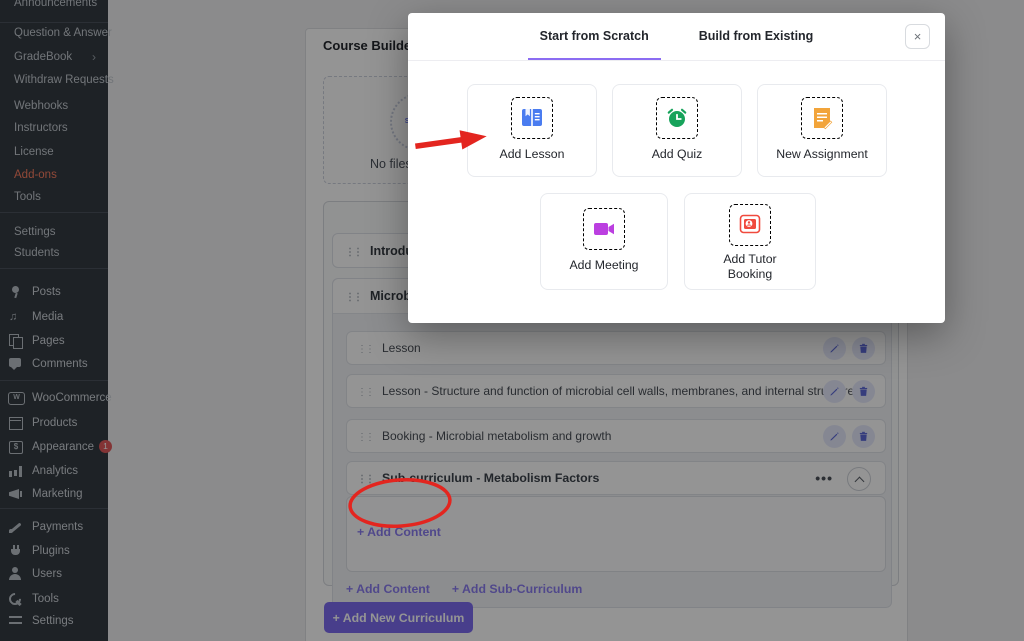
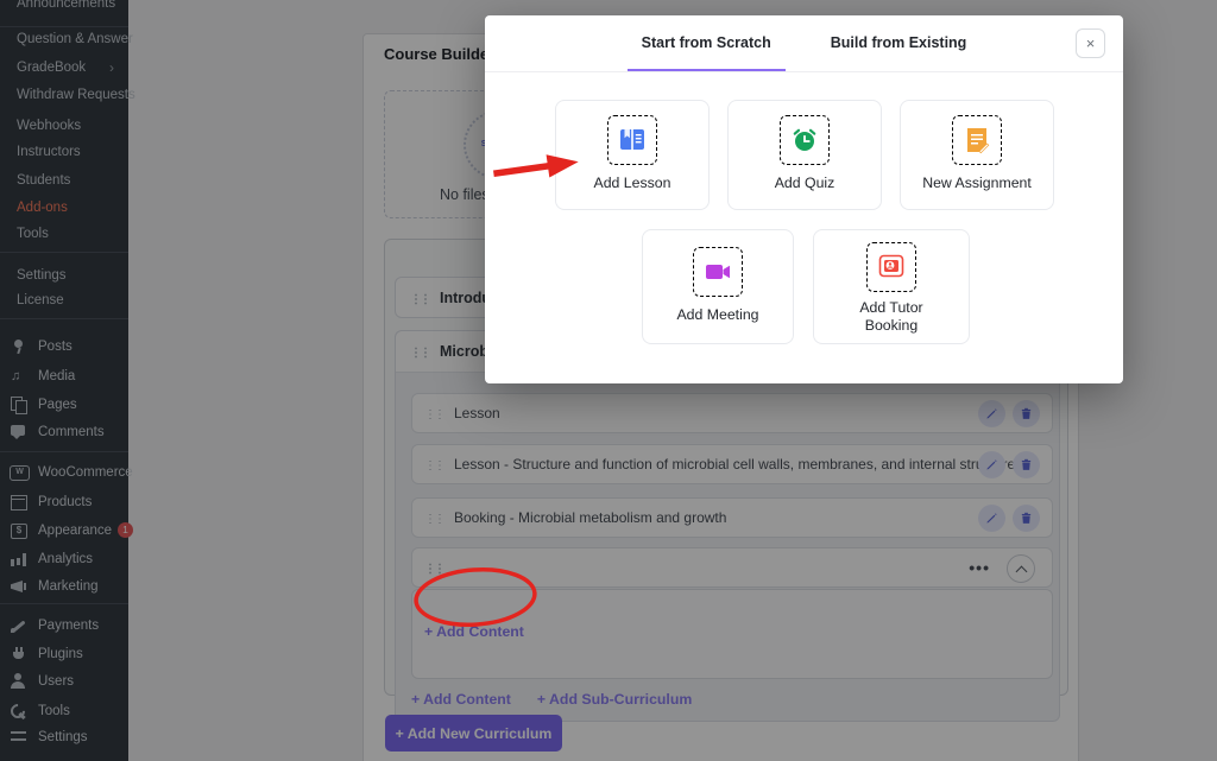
  Announcements
  Question & Answe
  GradeBook
  ›
  Withdraw Reques
  Webhooks
  Instructors
- License
+ Students
  Add-ons
  Tools
  Settings
- Students
+ License
  Posts
  Media
  Pages
  Comments
  WooCommerce
  Products
  Appearance 1
  Analytics
  Marketing
  Payments
  Plugins
  Users
  Tools
  Settings
  Course Build
  No file
  Lesson
  Lesson - Structure and function of microbial cell walls, membranes, and internal stre
  Booking - Microbial metabolism and growth
- Sub-curriculum - Metabolism Factors
  •••
  + Add Content
  + Add Content
  + Add Sub-Curriculum
  + Add New Curriculum
  Start from Scratch
  Build from Existing
  ×
  Add Lesson
  Add Quiz
  New Assignment
  Add Meeting
  Add Tutor Booking
